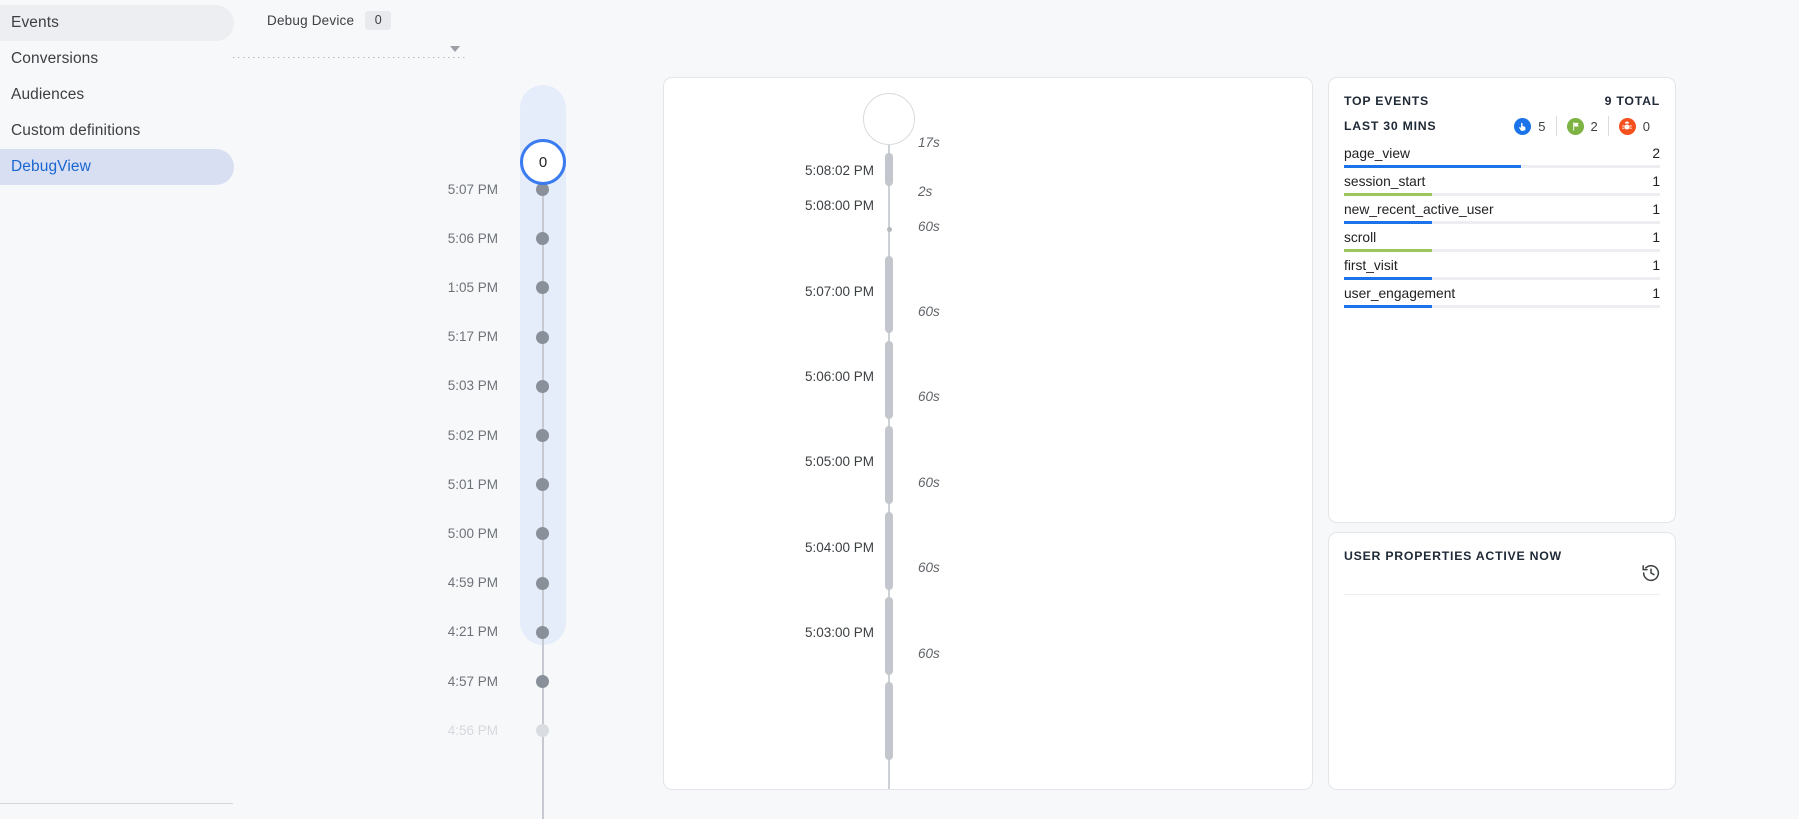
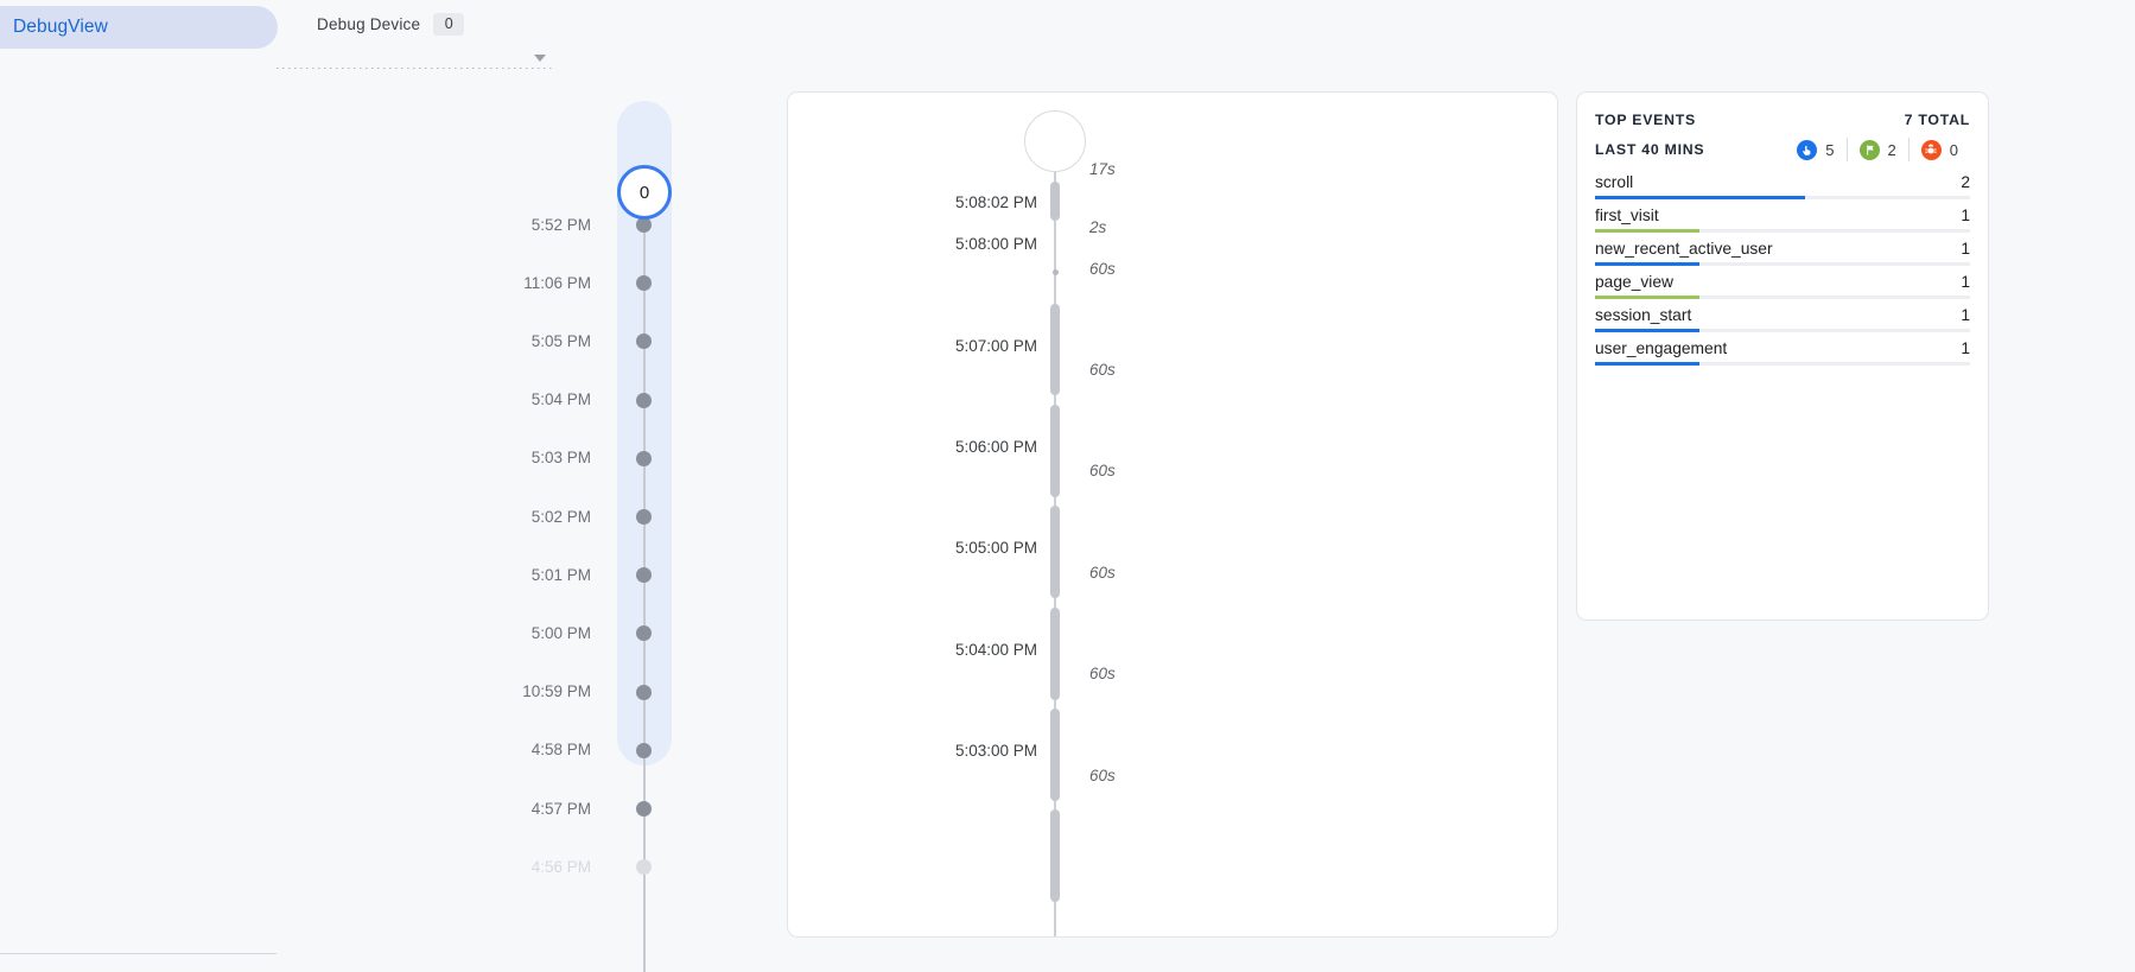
- Events
- Conversions
- Audiences
- Custom definitions
  DebugView
  Debug Device
  0
  0
- 5:07 PM
+ 5:52 PM
- 5:06 PM
+ 11:06 PM
- 1:05 PM
+ 5:05 PM
- 5:17 PM
+ 5:04 PM
  5:03 PM
  5:02 PM
  5:01 PM
  5:00 PM
- 4:59 PM
+ 10:59 PM
- 4:21 PM
+ 4:58 PM
  4:57 PM
  4:56 PM
  17s
  2s
  60s
  60s
  60s
  60s
  60s
  60s
  5:08:02 PM
  5:08:00 PM
  5:07:00 PM
  5:06:00 PM
  5:05:00 PM
  5:04:00 PM
  5:03:00 PM
  TOP EVENTS
- 9 TOTAL
+ 7 TOTAL
- LAST 30 MINS
+ LAST 40 MINS
  5
  2
  0
- page_view
+ scroll
  2
- session_start
+ first_visit
  1
  new_recent_active_user
  1
- scroll
+ page_view
  1
- first_visit
+ session_start
  1
  user_engagement
  1
- USER PROPERTIES ACTIVE NOW
